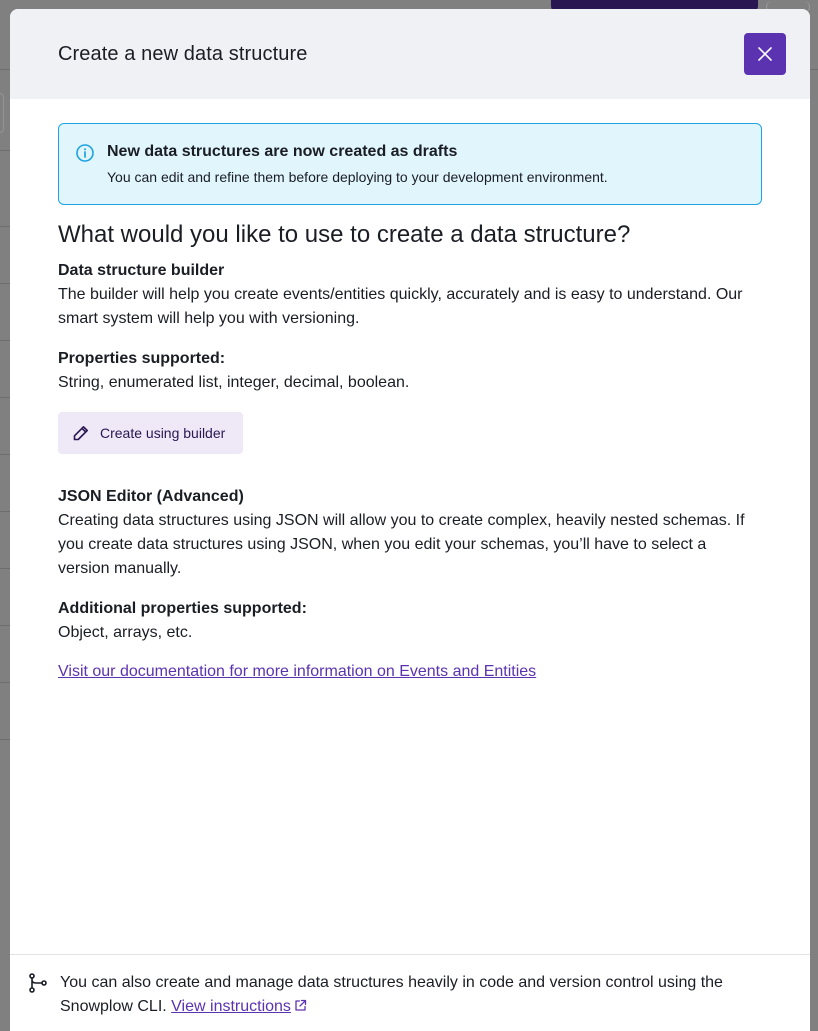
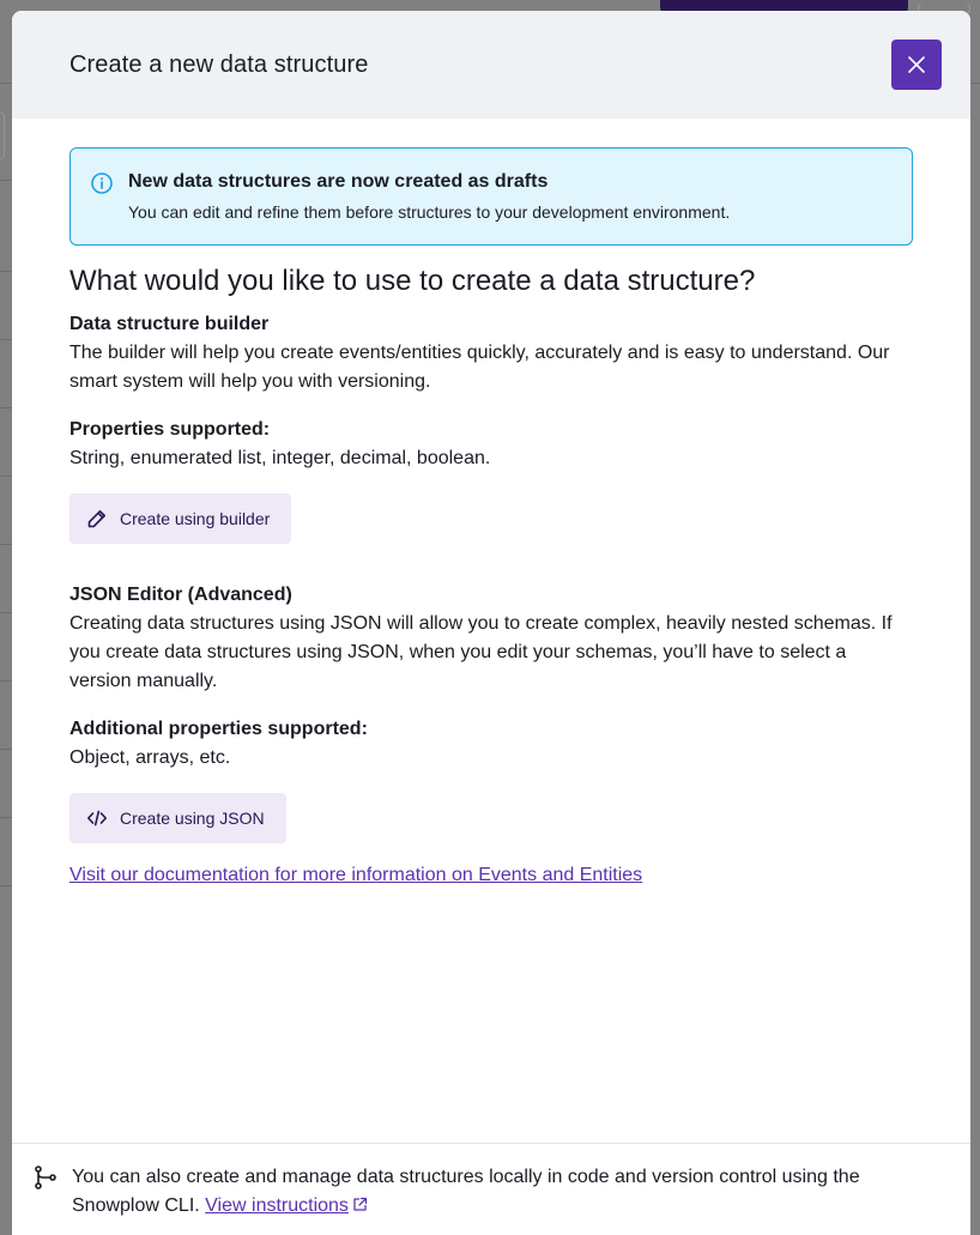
  Create a new data structure
  New data structures are now created as drafts
- You can edit and refine them before deploying to your development environment.
+ You can edit and refine them before structures to your development environment.
  What would you like to use to create a data structure?
  Data structure builder
  The builder will help you create events/entities quickly, accurately and is easy to understand. Our smart system will help you with versioning.
  Properties supported:
  String, enumerated list, integer, decimal, boolean.
  Create using builder
  JSON Editor (Advanced)
  Creating data structures using JSON will allow you to create complex, heavily nested schemas. If you create data structures using JSON, when you edit your schemas, you’ll have to select a version manually.
  Additional properties supported:
  Object, arrays, etc.
+ Create using JSON
  Visit our documentation for more information on Events and Entities
- You can also create and manage data structures heavily in code and version control using the Snowplow CLI. View instructions
+ You can also create and manage data structures locally in code and version control using the Snowplow CLI. View instructions
